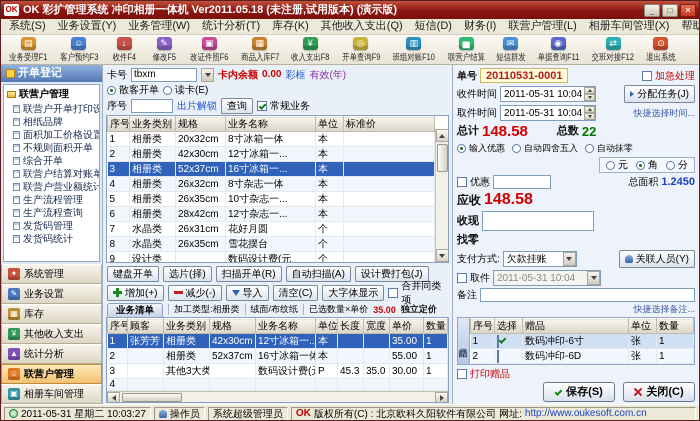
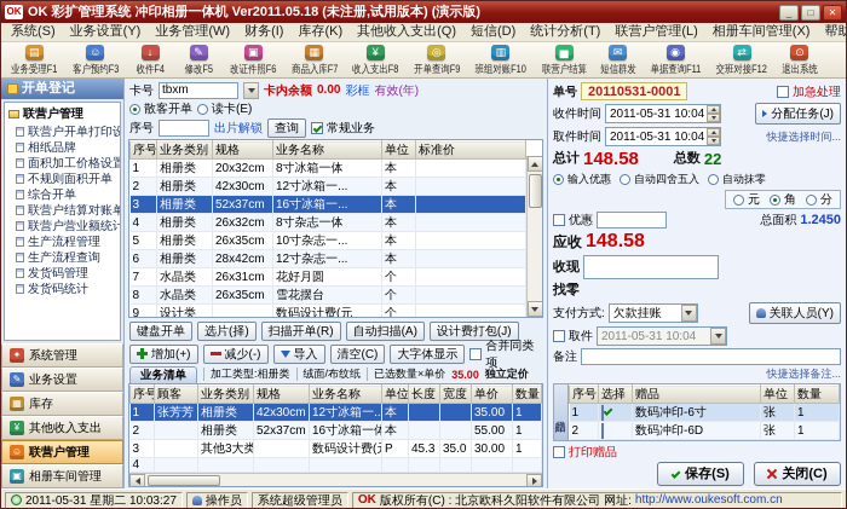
  OK
  OK 彩扩管理系统 冲印相册一体机 Ver2011.05.18 (未注册,试用版本) (演示版)
  _
  □
  ✕
  系统(S)
  业务设置(Y)
  业务管理(W)
- 统计分析(T)
+ 财务(I)
  库存(K)
  其他收入支出(Q)
  短信(D)
- 财务(I)
+ 统计分析(T)
  联营户管理(L)
  相册车间管理(X)
  ▤
  业务受理F1
  ☺
  客户预约F3
  ↓
  收件F4
  ✎
  修改F5
  ▣
  改证件照F6
  ▦
  商品入库F7
  ¥
  收入支出F8
  ◎
  开单查询F9
  ▥
  班组对账F10
  ▅
  联营户结算
  ✉
  短信群发
  ◉
  单据查询F11
  ⇄
  交班对接F12
  ⊙
  退出系统
  开单登记
  联营户管理
  联营户开单打印设
  相纸品牌
  面积加工价格设置
  不规则面积开单
  综合开单
  联营户结算对账单
  联营户营业额统计
  生产流程管理
  生产流程查询
  发货码管理
  发货码统计
  ✦
  系统管理
  ✎
  业务设置
  ▦
  库存
  ¥
  其他收入支出
- ▲
- 统计分析
  ☺
  联营户管理
  ▣
  相册车间管理
  卡号
  tbxm
  卡内余额
  0.00
  彩框
  有效(年)
  散客开单
  读卡(E)
  序号
  出片解锁
  查询
  常规业务
  序号	业务类别	规格	业务名称	单位	标准价
  1	相册类	20x32cm	8寸冰箱一体	本
  2	相册类	42x30cm	12寸冰箱一...	本
  3	相册类	52x37cm	16寸冰箱一...	本
  4	相册类	26x32cm	8寸杂志一体	本
  5	相册类	26x35cm	10寸杂志一...	本
  6	相册类	28x42cm	12寸杂志一...	本
  7	水晶类	26x31cm	花好月圆	个
  8	水晶类	26x35cm	雪花摆台	个
  9	设计类		数码设计费(元	个
  键盘开单
  选片(择)
  扫描开单(R)
  自动扫描(A)
  设计费打包(J)
  增加(+)
  减少(-)
  导入
  清空(C)
  大字体显示
  合并同类项
  业务清单
  加工类型:相册类
  绒面/布纹纸
  已选数量×单价
  35.00
  独立定价
  序号	顾客	业务类别	规格	业务名称	单位	长度	宽度	单价	数量
  1	张芳芳	相册类	42x30cm	12寸冰箱一..	本			35.00	1
  2		相册类	52x37cm	16寸冰箱一体	本			55.00	1
  3		其他3大类		数码设计费(	P	45.3	35.0	30.00	1
  4
  单号
  20110531-0001
  加急处理
  收件时间
  2011-05-31 10:04
  分配任务(J)
  取件时间
  2011-05-31 10:04
  快捷选择时间...
  总计
  148.58
  总数
  22
  输入优惠
  自动四舍五入
  自动抹零
  元
  角
  分
  优惠
  总面积
  1.2450
  应收
  148.58
  收现
  找零
  支付方式:
  欠款挂账
  关联人员(Y)
  取件
  2011-05-31 10:04
  备注
  快捷选择备注...
  序号	选择	赠品	单位	数量
  1		数码冲印-6寸	张	1
  2		数码冲印-6D	张	1
  打印赠品
  保存(S)
  关闭(C)
  2011-05-31 星期二 10:03:27
  操作员
  系统超级管理员
  OK
  版权所有(C) : 北京欧科久阳软件有限公司
  网址:
  http://www.oukesoft.com.cn
